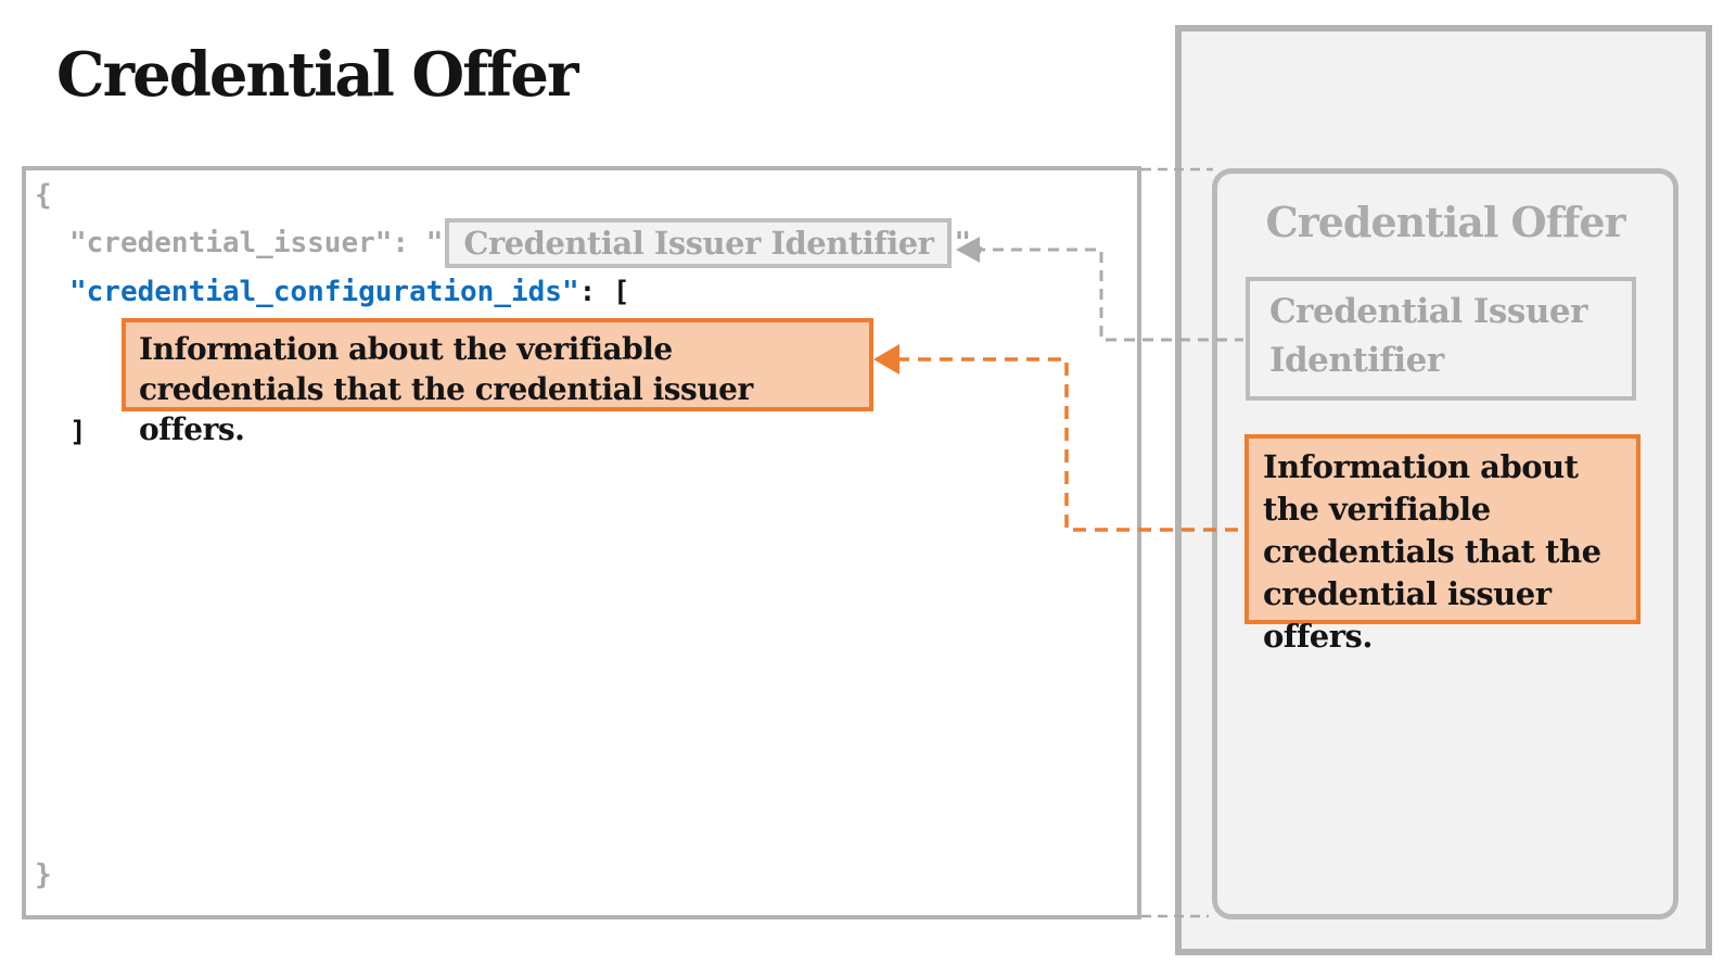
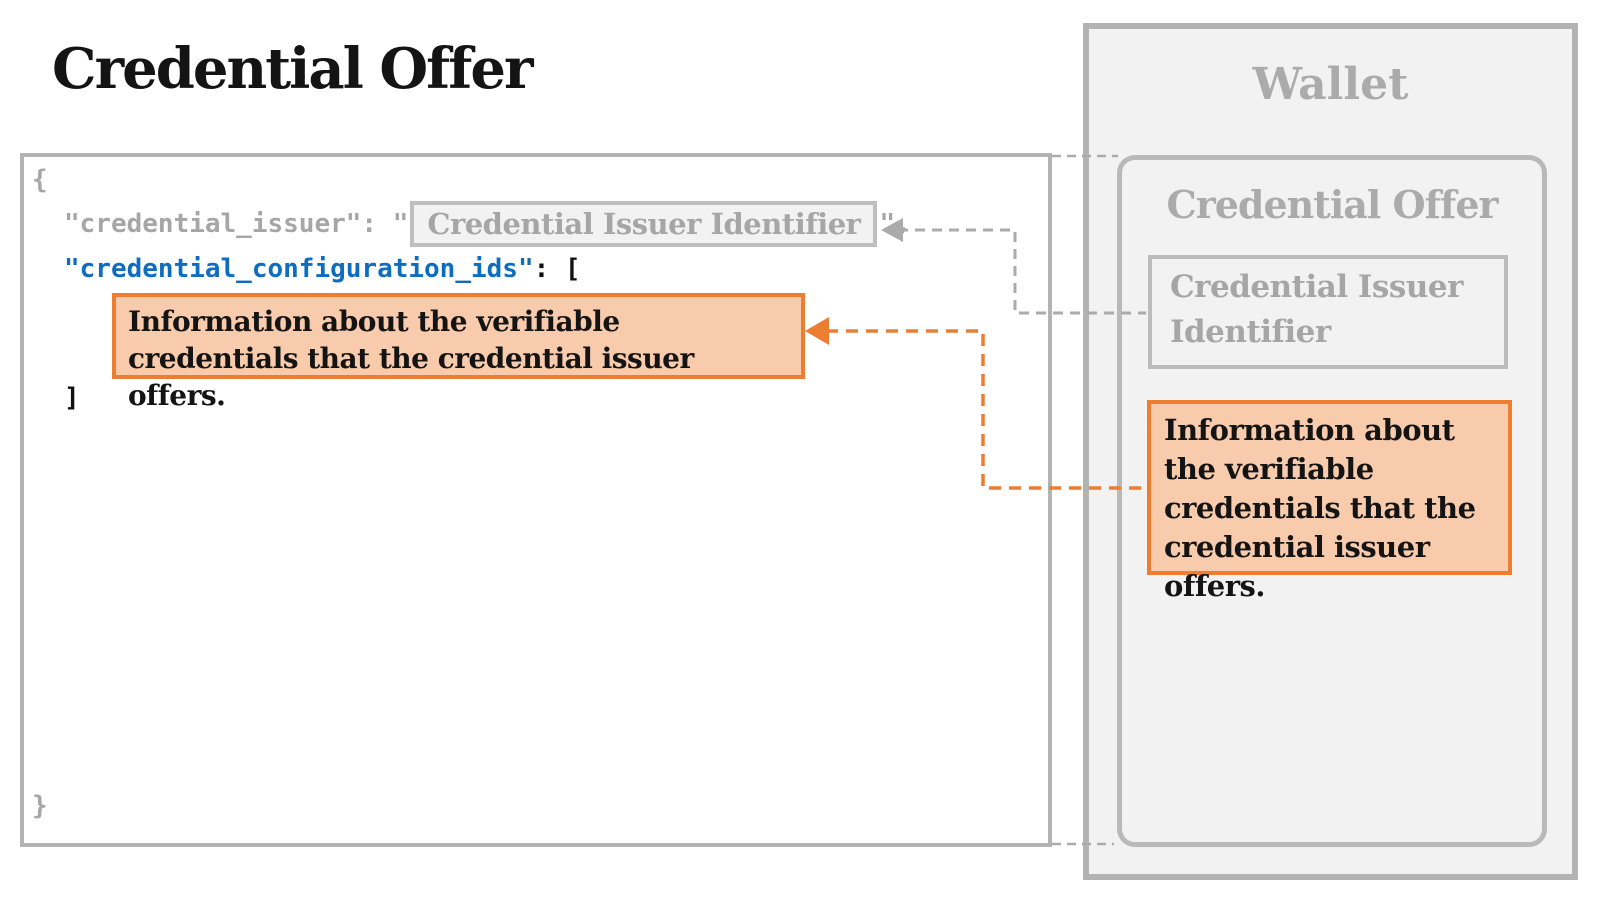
  Credential Offer
  {
  "credential_issuer": "
  Credential Issuer Identifier
  "credential_configuration_ids": [
  Information about the verifiable credentials that the credential issuer offers.
  ]
  }
+ Wallet
  Credential Offer
  Credential Issuer Identifier
  Information about the verifiable credentials that the credential issuer offers.
